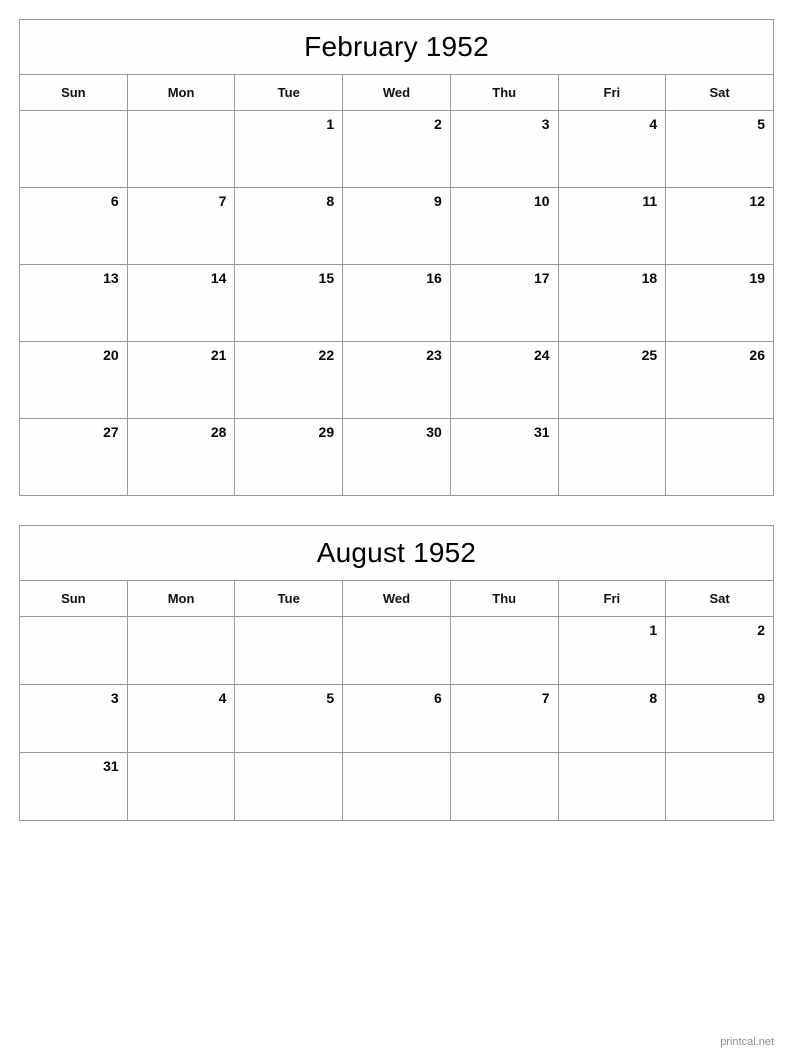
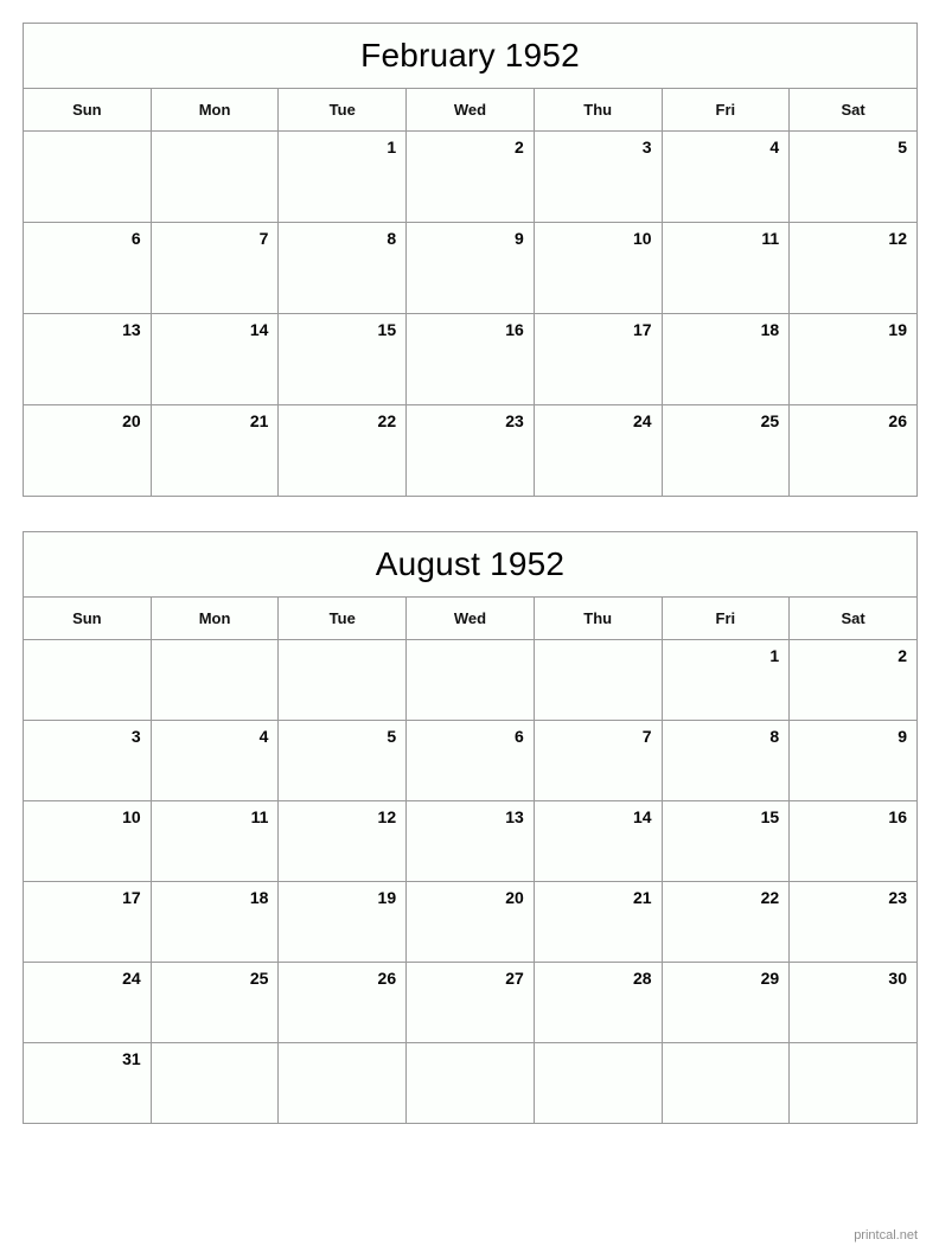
  February 1952
  Sun	Mon	Tue	Wed	Thu	Fri	Sat
  		1	2	3	4	5
  6	7	8	9	10	11	12
  13	14	15	16	17	18	19
  20	21	22	23	24	25	26
- 27	28	29	30	31
  August 1952
  Sun	Mon	Tue	Wed	Thu	Fri	Sat
  					1	2
  3	4	5	6	7	8	9
+ 10	11	12	13	14	15	16
+ 17	18	19	20	21	22	23
+ 24	25	26	27	28	29	30
  31
  printcal.net
